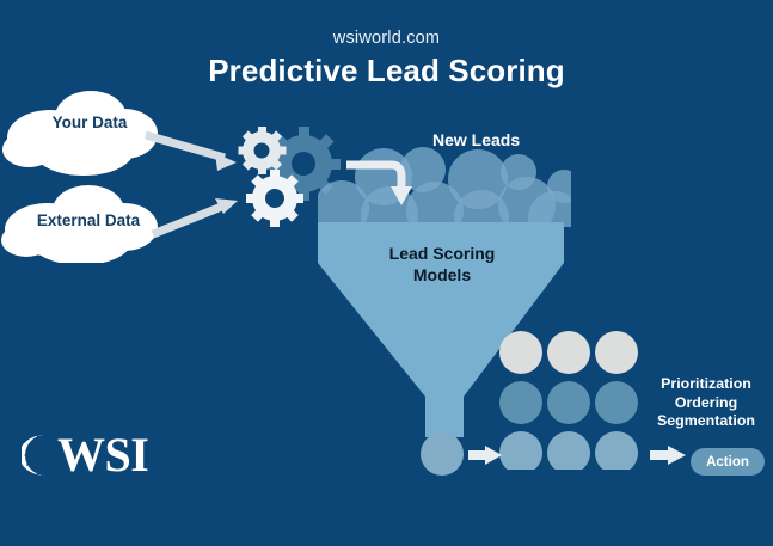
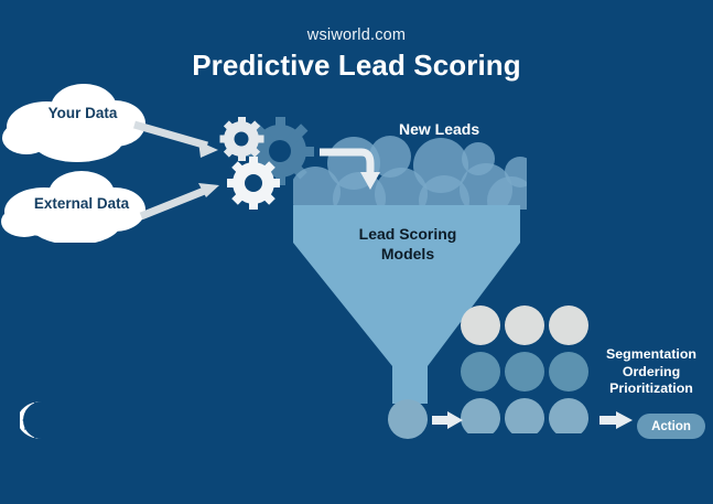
  wsiworld.com
  Predictive Lead Scoring
  Your Data
  External Data
  New Leads
  Lead Scoring
  Models
- Prioritization
+ Segmentation
  Ordering
- Segmentation
+ Prioritization
  Action
- WSI
